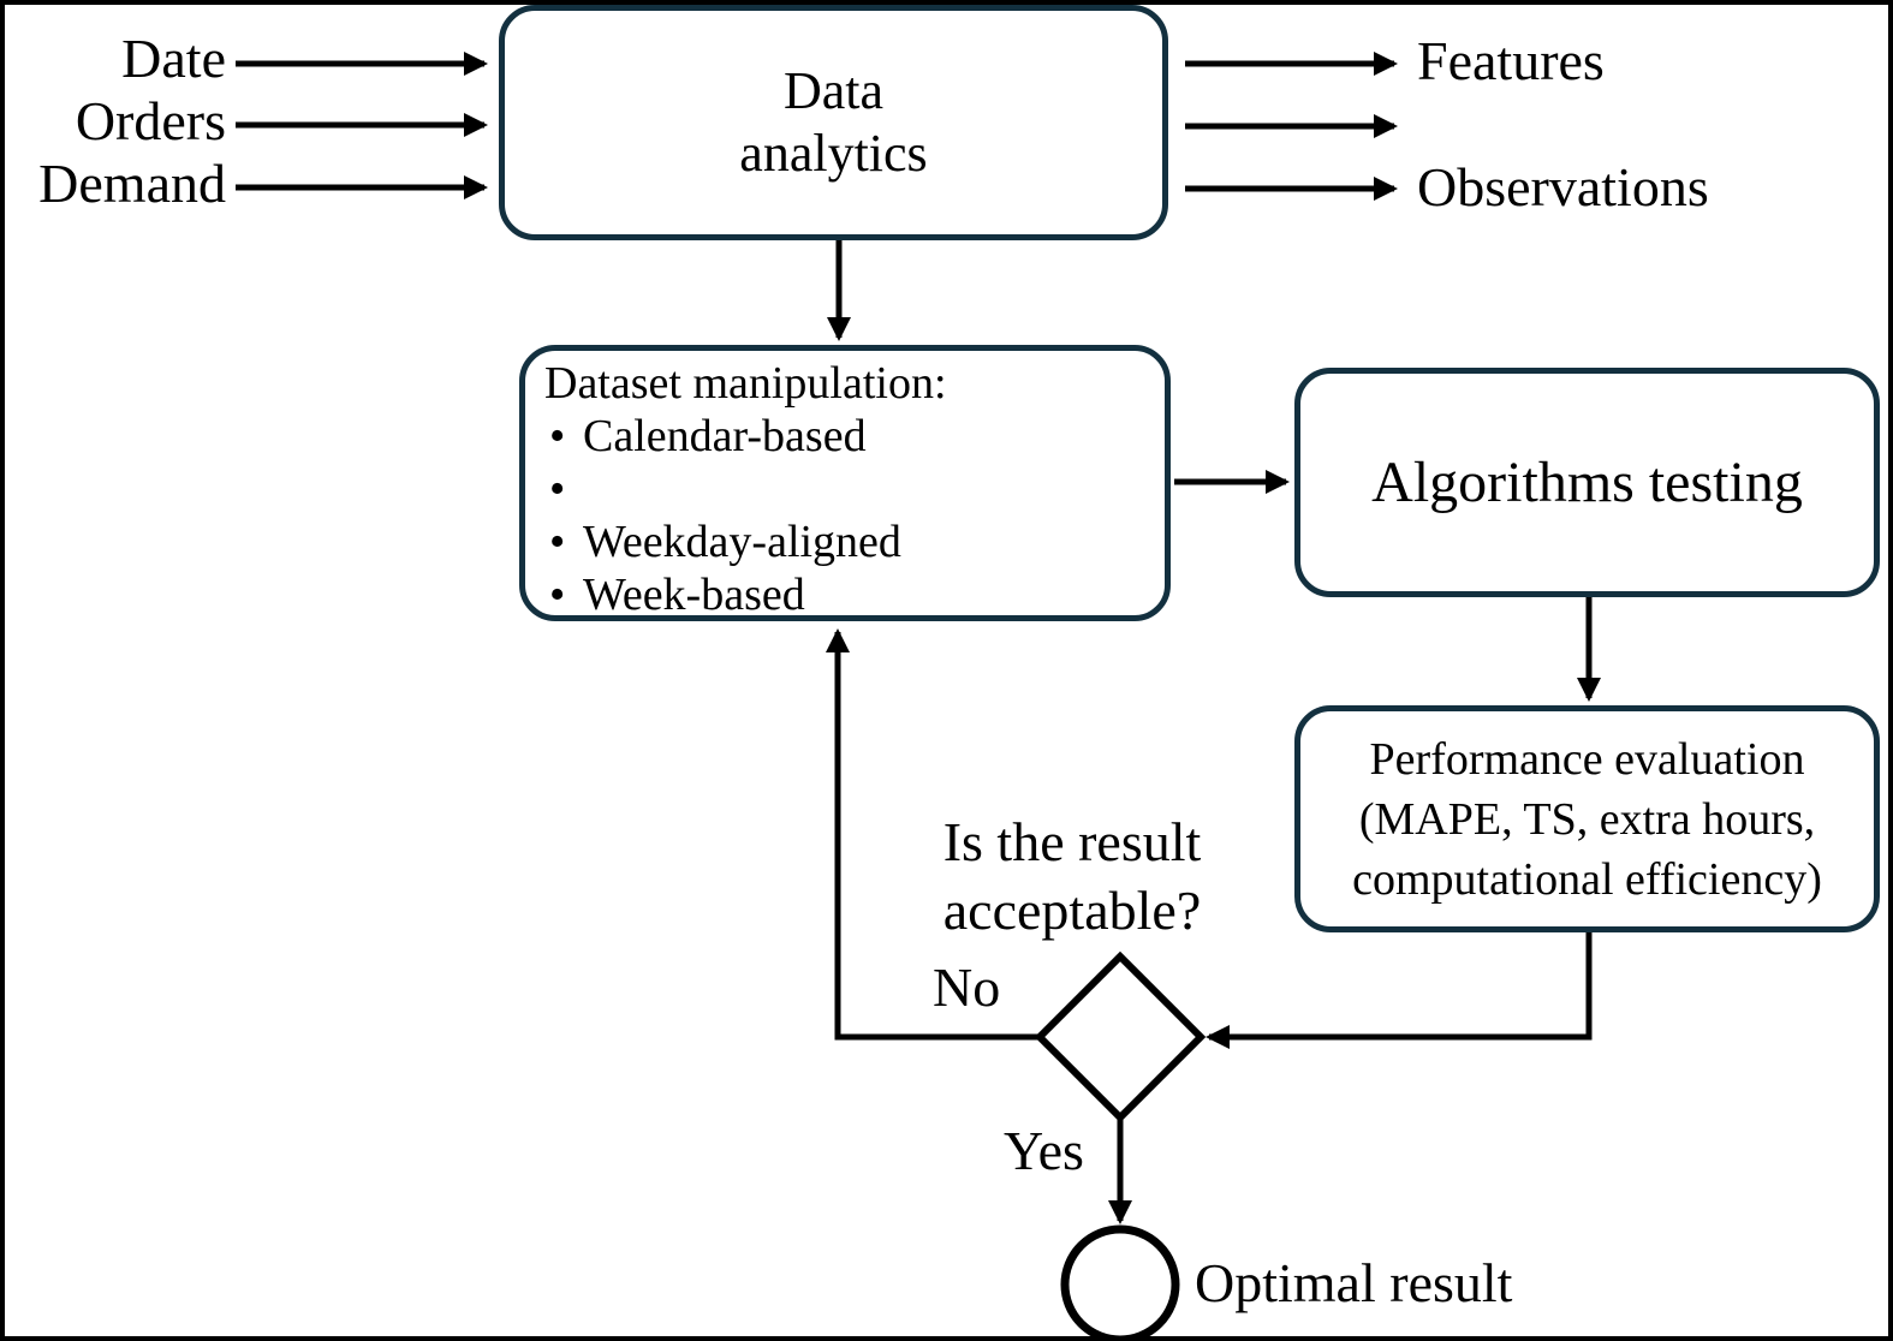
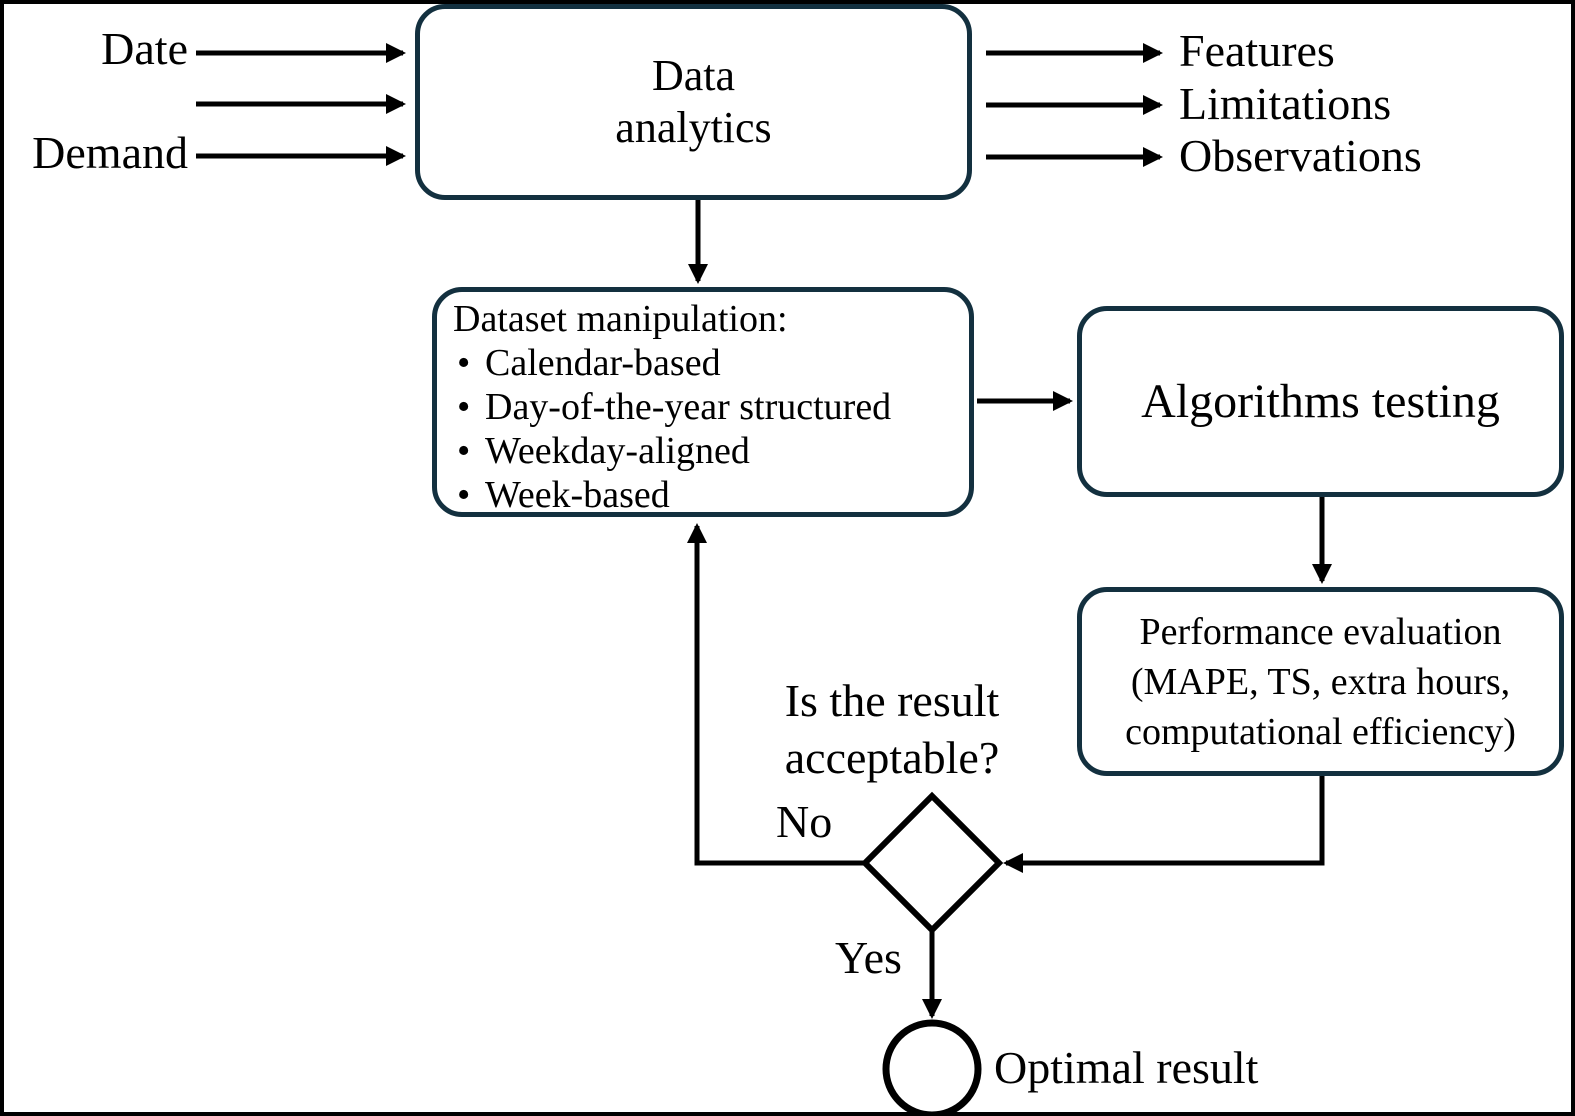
  Date
- Orders
  Demand
  Features
+ Limitations
  Observations
  Data
  analytics
  Dataset manipulation:
  •
  Calendar-based
  •
+ Day-of-the-year structured
  •
  Weekday-aligned
  •
  Week-based
  Algorithms testing
  Performance evaluation
  (MAPE, TS, extra hours,
  computational efficiency)
  Is the result
  acceptable?
  No
  Yes
  Optimal result
